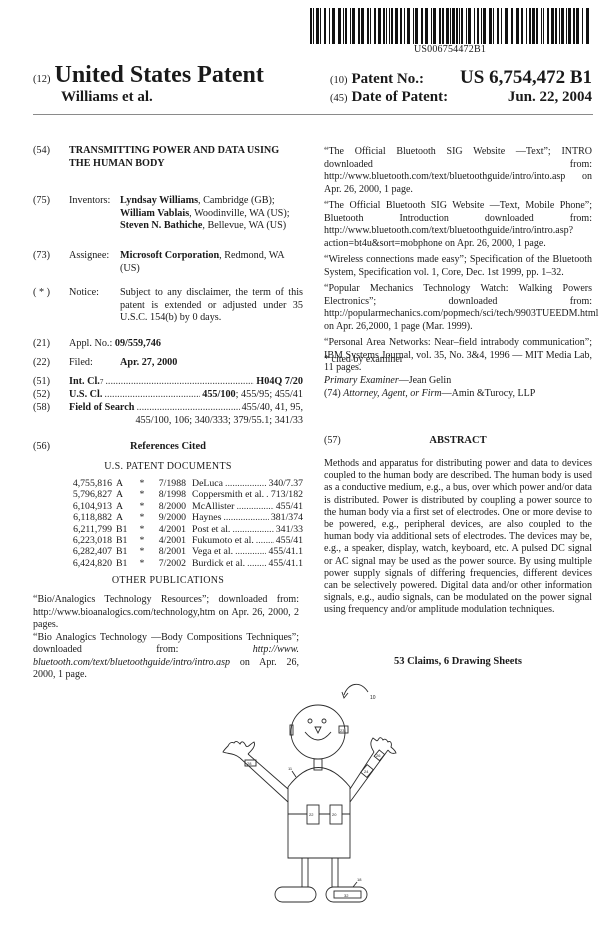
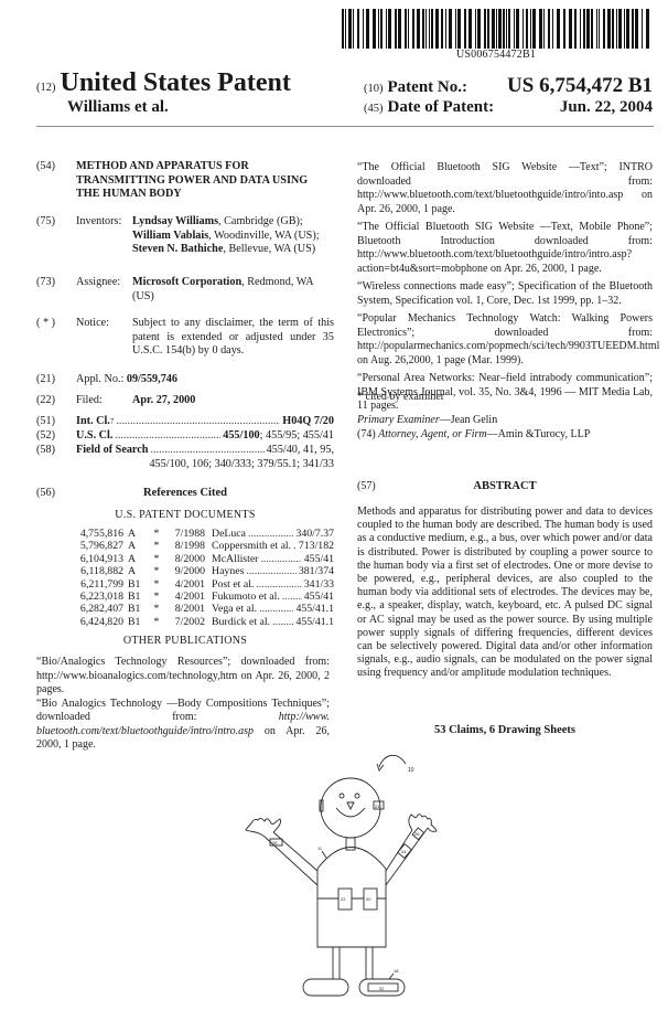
  US006754472B1
  (12) United States Patent
  Williams et al.
  (10)
  Patent No.:
  US 6,754,472 B1
  (45)
  Date of Patent:
  Jun. 22, 2004
  (54)
+ METHOD AND APPARATUS FOR
  TRANSMITTING POWER AND DATA USING
  THE HUMAN BODY
  (75)
  Inventors:
  Lyndsay Williams, Cambridge (GB); William Vablais, Woodinville, WA (US); Steven N. Bathiche, Bellevue, WA (US)
  (73)
  Assignee:
  Microsoft Corporation, Redmond, WA (US)
  ( * )
  Notice:
  Subject to any disclaimer, the term of this patent is extended or adjusted under 35 U.S.C. 154(b) by 0 days.
  (21)
  Appl. No.: 09/559,746
  (22)
  Filed:
  Apr. 27, 2000
  (51)
  Int. Cl.
  7
  H04Q 7/20
  (52)
  U.S. Cl.
  455/100
  ; 455/95; 455/41
  (58)
  Field of Search
  455/40, 41, 95,
  455/100, 106; 340/333; 379/55.1; 341/33
  (56)
  References Cited
  U.S. PATENT DOCUMENTS
  4,755,816
  A
  *
  7/1988
  DeLuca
  340/7.37
  5,796,827
  A
  *
  8/1998
  Coppersmith et al.
  713/182
  6,104,913
  A
  *
  8/2000
  McAllister
  455/41
  6,118,882
  A
  *
  9/2000
  Haynes
  381/374
  6,211,799
  B1
  *
  4/2001
  Post et al.
  341/33
  6,223,018
  B1
  *
  4/2001
  Fukumoto et al.
  455/41
  6,282,407
  B1
  *
  8/2001
  Vega et al.
  455/41.1
  6,424,820
  B1
  *
  7/2002
  Burdick et al.
  455/41.1
  OTHER PUBLICATIONS
  “Bio/Analogics Technology Resources”; downloaded from: http://www.bioanalogics.com/technology,htm on Apr. 26, 2000, 2 pages.
  “Bio Analogics Technology —Body Compositions Techniques”; downloaded from: http://www. bluetooth.com/text/bluetoothguide/intro/intro.asp on Apr. 26, 2000, 1 page.
  “The Official Bluetooth SIG Website —Text”; INTRO downloaded from: http://www.bluetooth.com/text/bluetoothguide/intro/into.asp on Apr. 26, 2000, 1 page.
  “The Official Bluetooth SIG Website —Text, Mobile Phone”; Bluetooth Introduction downloaded from: http://www.bluetooth.com/text/bluetoothguide/intro/intro.asp?action=bt4u&sort=mobphone on Apr. 26, 2000, 1 page.
  “Wireless connections made easy”; Specification of the Bluetooth System, Specification vol. 1, Core, Dec. 1st 1999, pp. 1–32.
- “Popular Mechanics Technology Watch: Walking Powers Electronics”; downloaded from: http://popularmechanics.com/popmech/sci/tech/9903TUEEDM.html on Apr. 26,2000, 1 page (Mar. 1999).
+ “Popular Mechanics Technology Watch: Walking Powers Electronics”; downloaded from: http://popularmechanics.com/popmech/sci/tech/9903TUEEDM.html on Aug. 26,2000, 1 page (Mar. 1999).
  “Personal Area Networks: Near–field intrabody communication”; IBM Systems Journal, vol. 35, No. 3&4, 1996 — MIT Media Lab, 11 pages.
  * cited by examiner
  Primary Examiner—Jean Gelin
  (74) Attorney, Agent, or Firm—Amin &Turocy, LLP
  (57)
  ABSTRACT
  Methods and apparatus for distributing power and data to devices coupled to the human body are described. The human body is used as a conductive medium, e.g., a bus, over which power and/or data is distributed. Power is distributed by coupling a power source to the human body via a first set of electrodes. One or more devise to be powered, e.g., peripheral devices, are also coupled to the human body via additional sets of electrodes. The devices may be, e.g., a speaker, display, watch, keyboard, etc. A pulsed DC signal or AC signal may be used as the power source. By using multiple power supply signals of differing frequencies, different devices can be selectively powered. Digital data and/or other information signals, e.g., audio signals, can be modulated on the power signal using frequency and/or amplitude modulation techniques.
  53 Claims, 6 Drawing Sheets
